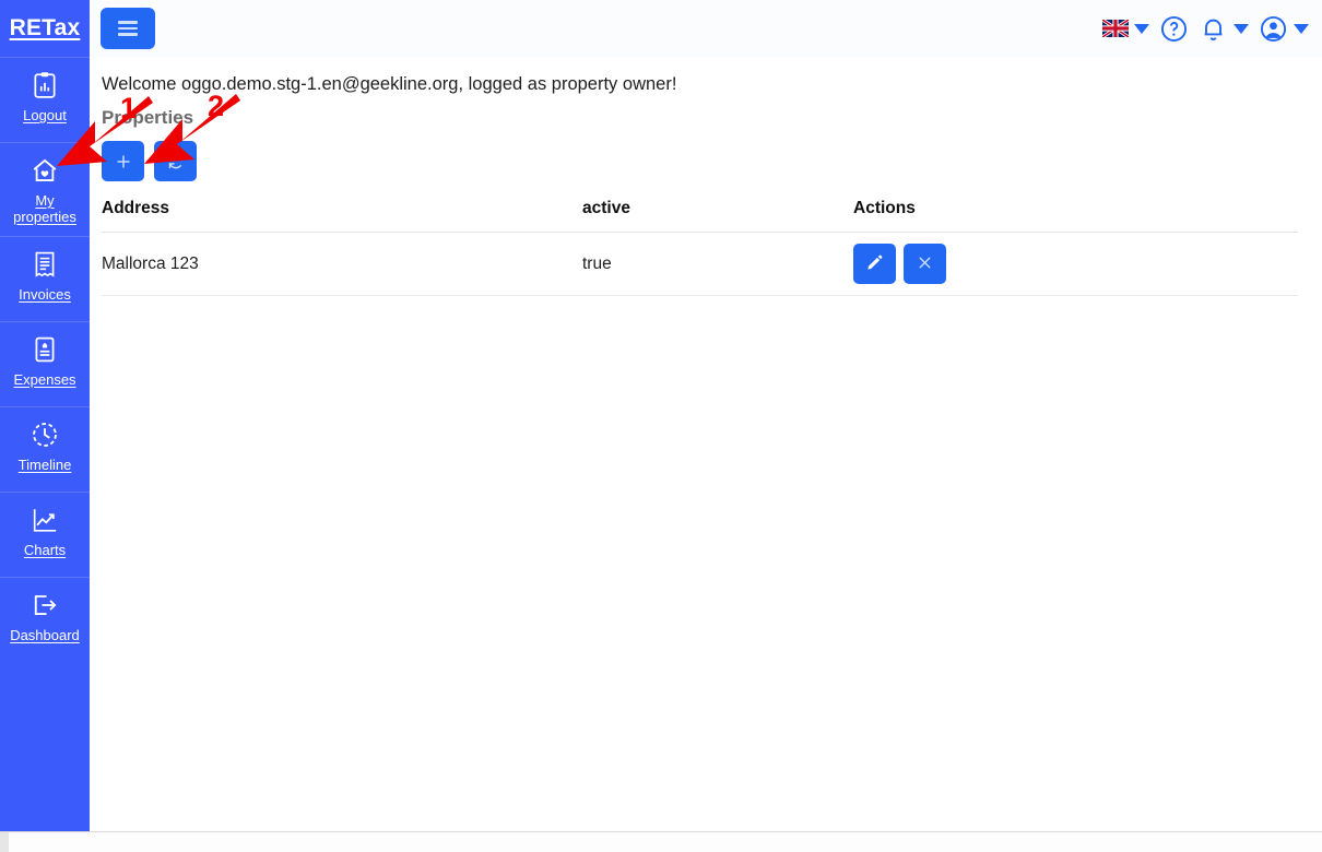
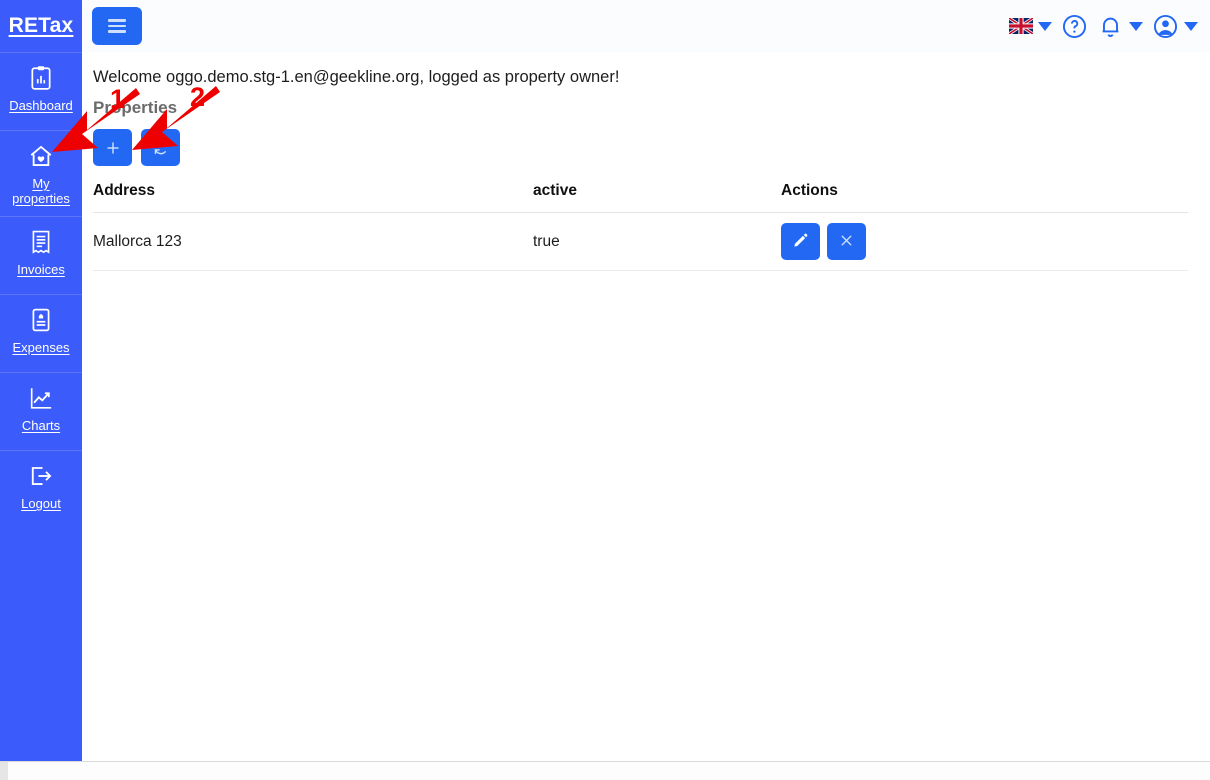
  RETax
- Logout
+ Dashboard
  My properties
  Invoices
  Expenses
- Timeline
  Charts
- Dashboard
+ Logout
  Welcome oggo.demo.stg-1.en@geekline.org, logged as property owner!
  Prperties
  Address	active	Actions
  Mallorca 123	true
  1
  2
